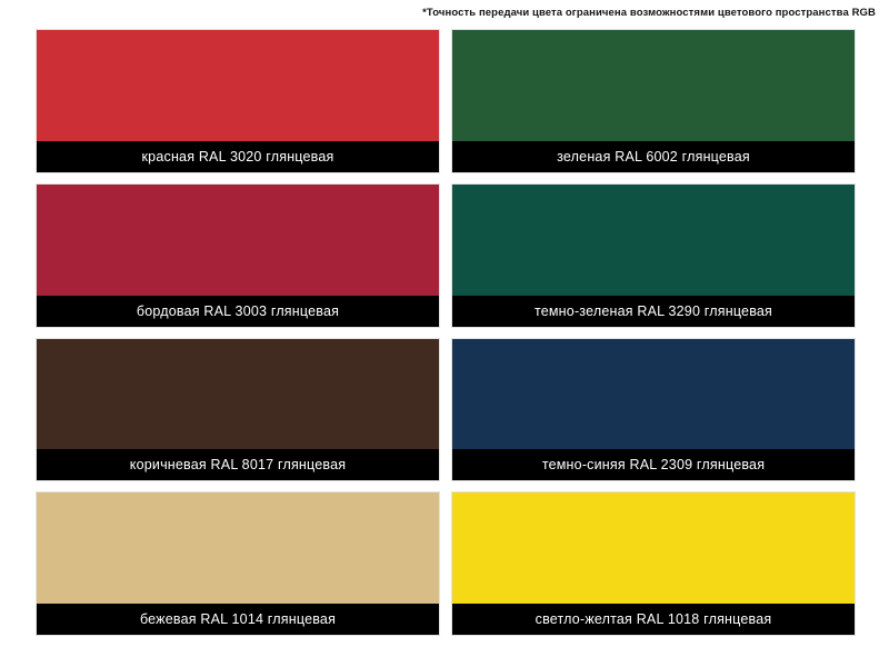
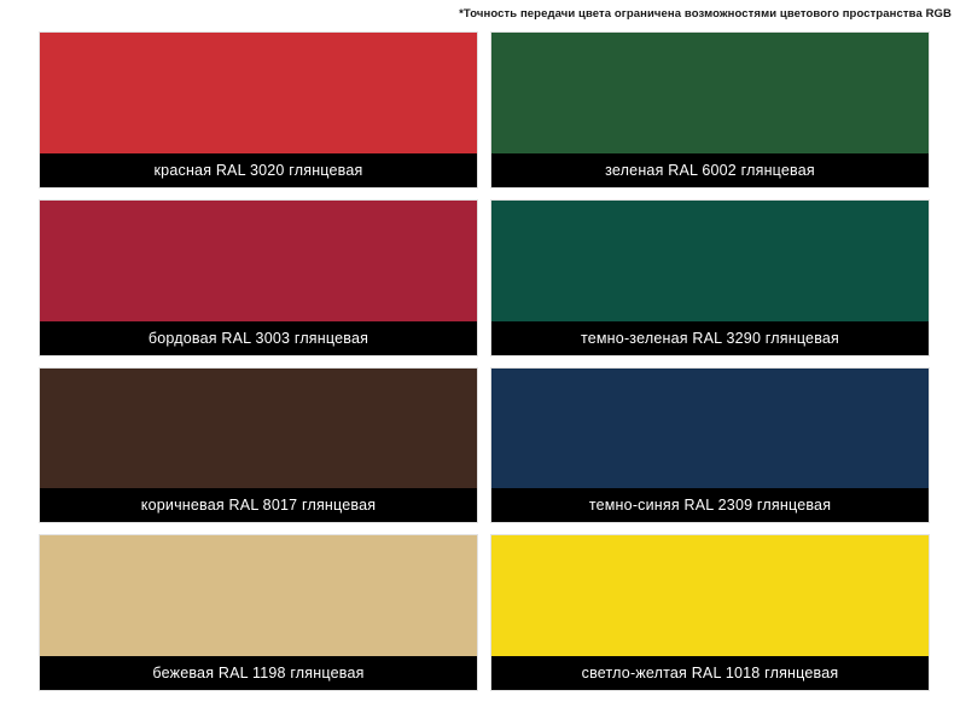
  *Точность передачи цвета ограничена возможностями цветового пространства RGB
  красная RAL 3020 глянцевая
  зеленая RAL 6002 глянцевая
  бордовая RAL 3003 глянцевая
  темно-зеленая RAL 3290 глянцевая
  коричневая RAL 8017 глянцевая
  темно-синяя RAL 2309 глянцевая
- бежевая RAL 1014 глянцевая
+ бежевая RAL 1198 глянцевая
  светло-желтая RAL 1018 глянцевая
